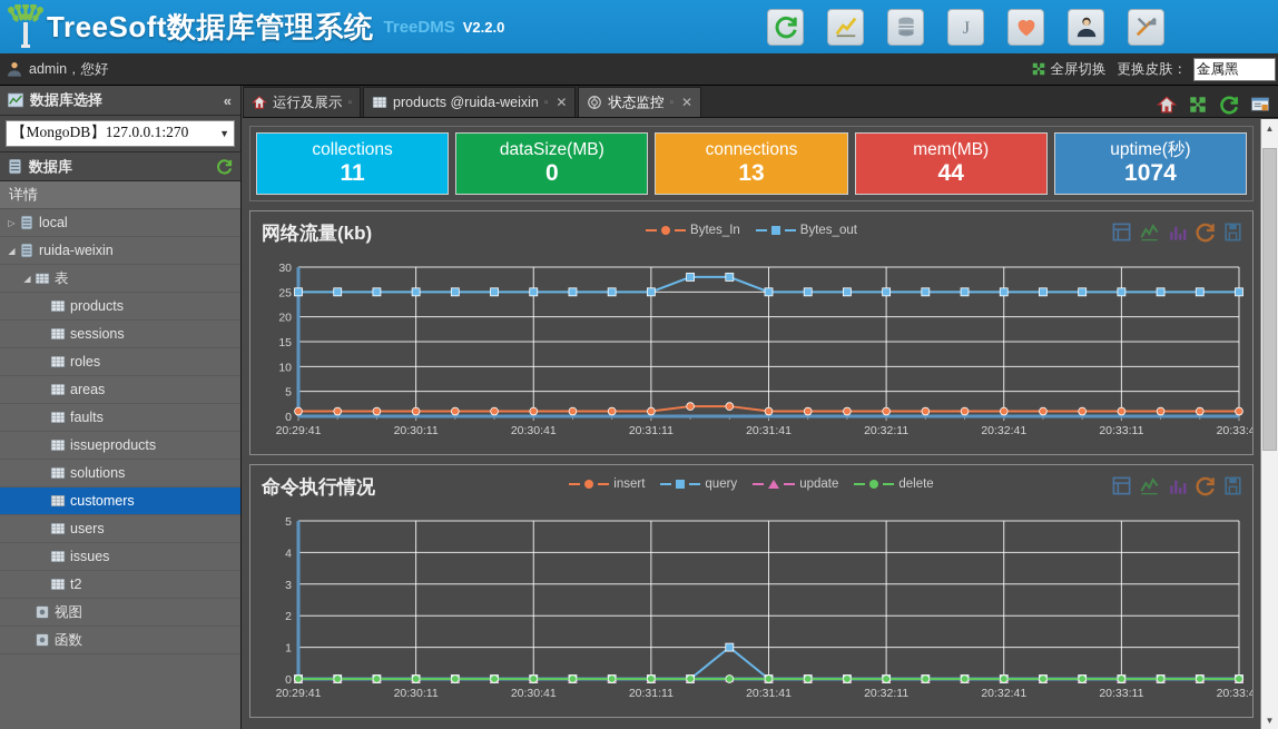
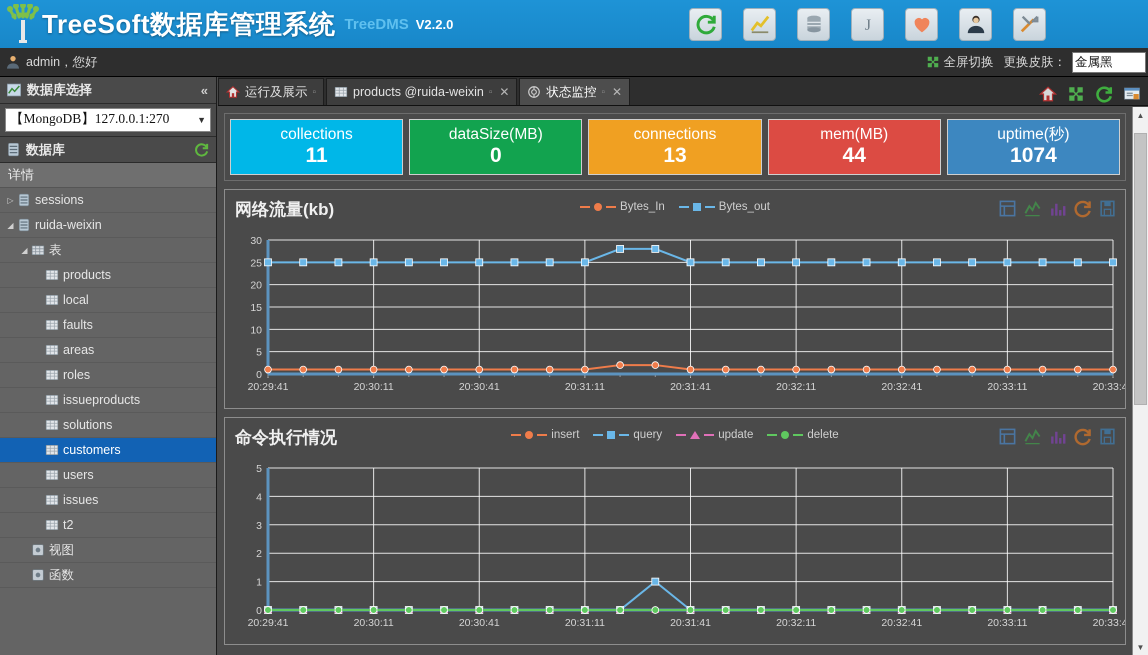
  TreeSoft数据库管理系统
  TreeDMS
  V2.2.0
  J
  admin，您好
  全屏切换
  更换皮肤：
  金属黑
  数据库选择
  «
  【MongoDB】127.0.0.1:270
  ▼
  数据库
  详情
  ▷
- local
+ sessions
  ◢
  ruida-weixin
  ◢
  表
  products
- sessions
+ local
- roles
+ faults
  areas
- faults
+ roles
  issueproducts
  solutions
  customers
  users
  issues
  t2
  视图
  函数
  运行及展示
  ▫
  products @ruida-weixin
  ▫
  ✕
  状态监控
  ▫
  ✕
  collections
  11
  dataSize(MB)
  0
  connections
  13
  mem(MB)
  44
  uptime(秒)
  1074
  网络流量(kb)
  Bytes_In
  Bytes_out
  0
  5
  10
  15
  20
  25
  30
  20:29:41
  20:30:11
  20:30:41
  20:31:11
  20:31:41
  20:32:11
  20:32:41
  20:33:11
  20:33:4
  命令执行情况
  insert
  query
  update
  delete
  0
  1
  2
  3
  4
  5
  20:29:41
  20:30:11
  20:30:41
  20:31:11
  20:31:41
  20:32:11
  20:32:41
  20:33:11
  20:33:4
  ▲
  ▼
